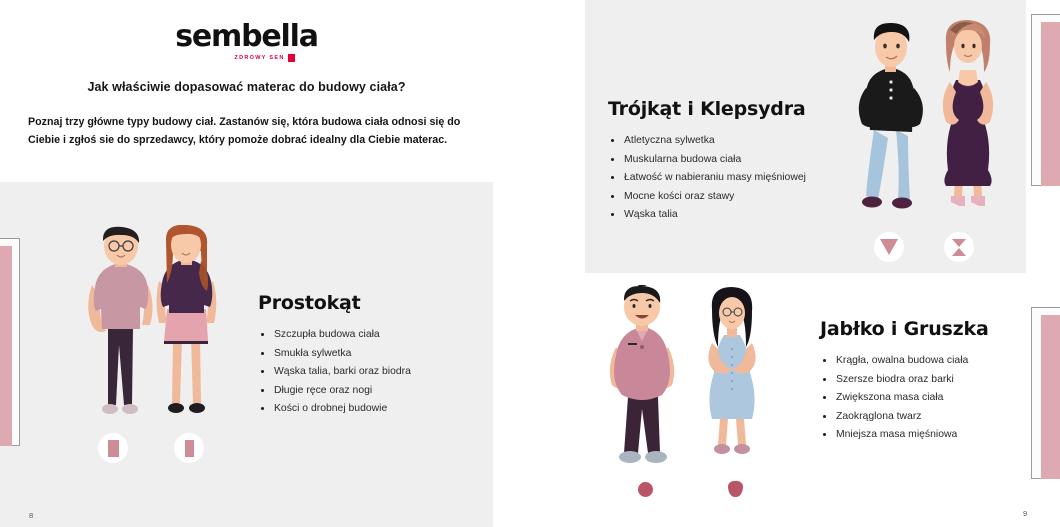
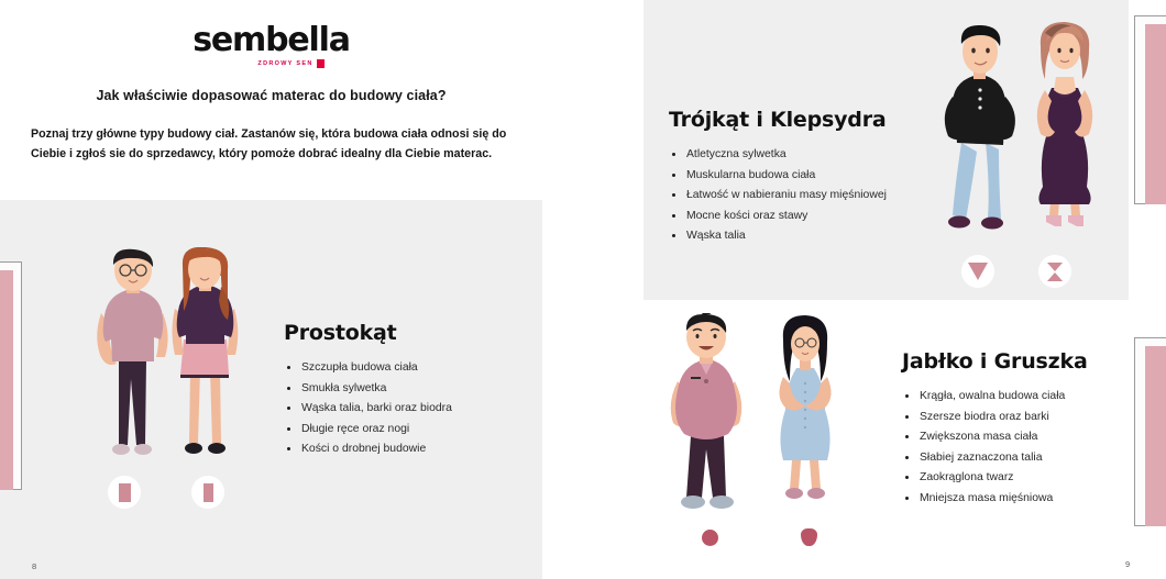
  sembella
  Jak właściwie dopasować materac do budowy ciała?
  Poznaj trzy główne typy budowy ciał. Zastanów się, która budowa ciała odnosi się do Ciebie i zgłoś sie do sprzedawcy, który pomoże dobrać idealny dla Ciebie materac.
  Prostokąt
  Szczupła budowa ciała
  Smukła sylwetka
  Wąska talia, barki oraz biodra
  Długie ręce oraz nogi
  Kości o drobnej budowie
  8
  Trójkąt i Klepsydra
  Atletyczna sylwetka
  Muskularna budowa ciała
  Łatwość w nabieraniu masy mięśniowej
  Mocne kości oraz stawy
  Wąska talia
  Jabłko i Gruszka
  Krągła, owalna budowa ciała
  Szersze biodra oraz barki
  Zwiększona masa ciała
+ Słabiej zaznaczona talia
  Zaokrąglona twarz
  Mniejsza masa mięśniowa
  9
